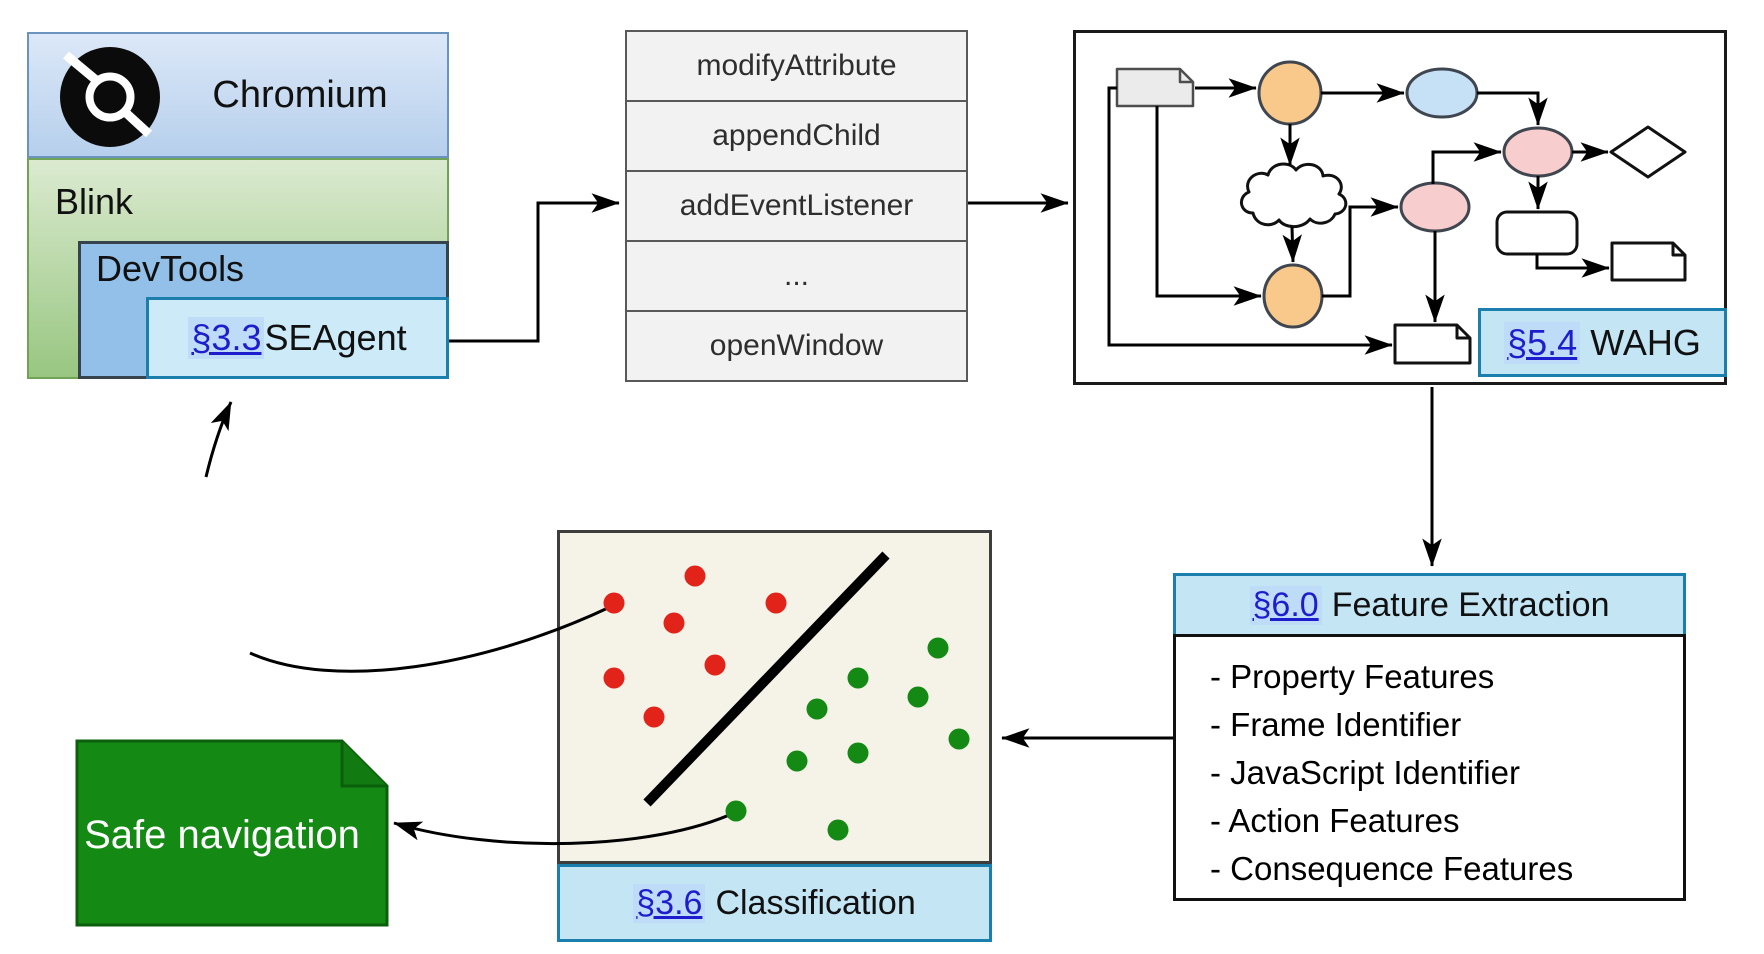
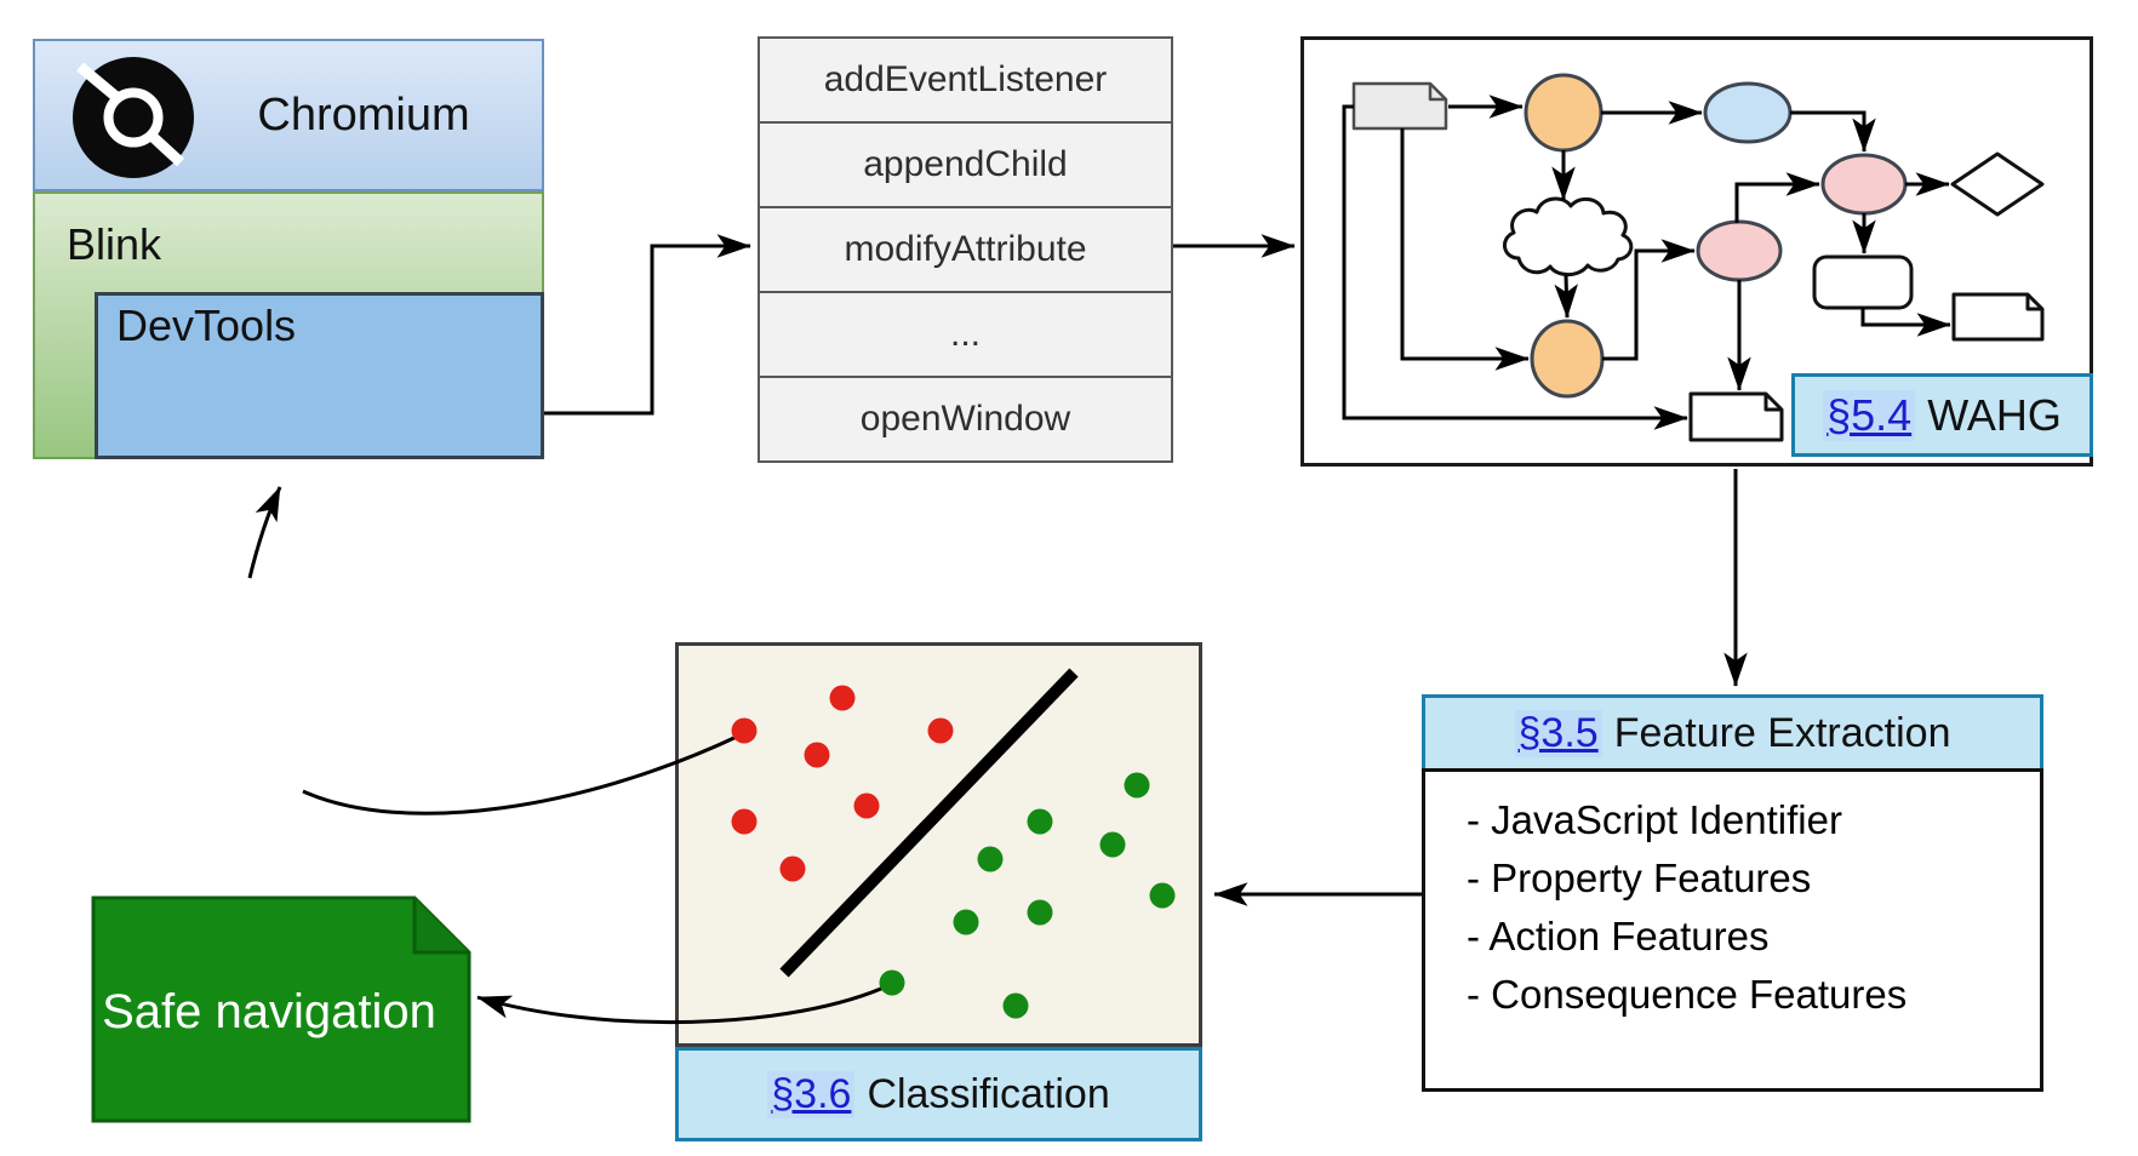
  Chromium
  Blink
  DevTools
- §3.3
- SEAgent
- modifyAttribute
+ addEventListener
  appendChild
- addEventListener
+ modifyAttribute
  ...
  openWindow
  §5.4
  WAHG
- §6.0
+ §3.5
  Feature Extraction
- - Property Features
+ - JavaScript Identifier
- - Frame Identifier
- - JavaScript Identifier
+ - Property Features
  - Action Features
  - Consequence Features
  §3.6
  Classification
  Safe navigation
